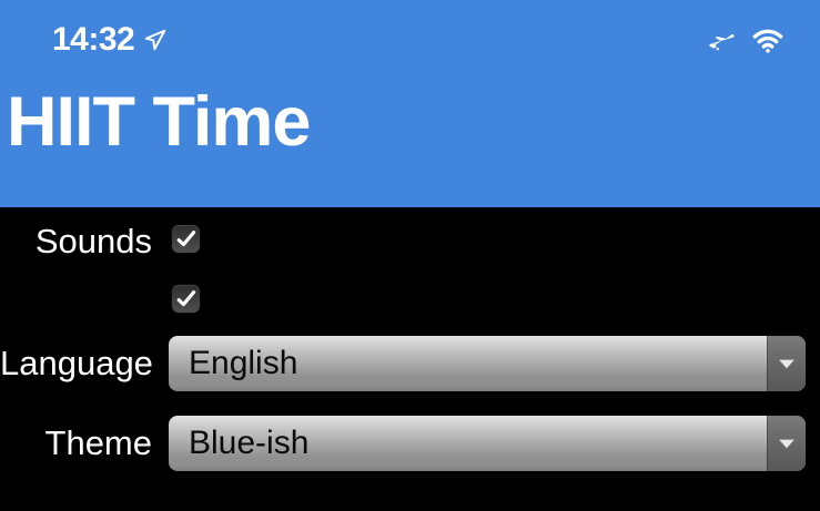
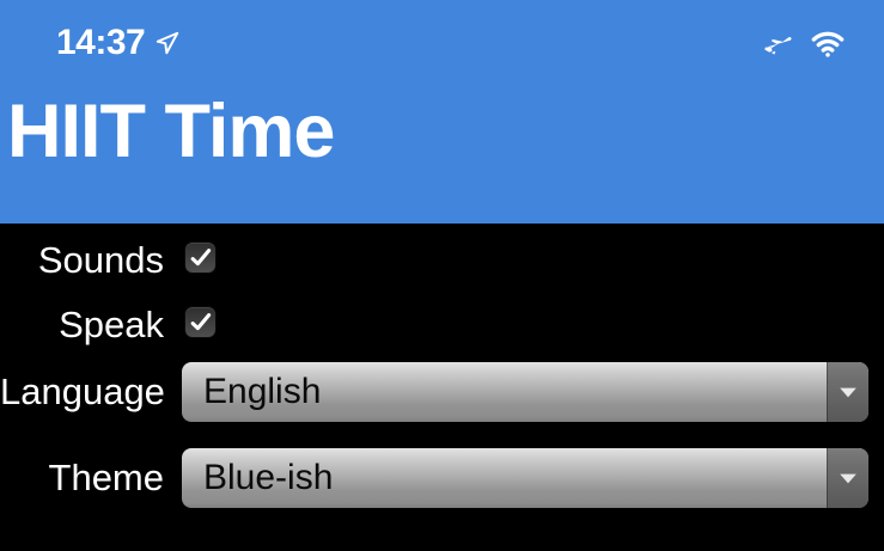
- 14:32
+ 14:37
  HIIT Time
  Sounds
+ Speak
  Language
  English
  Theme
  Blue-ish
